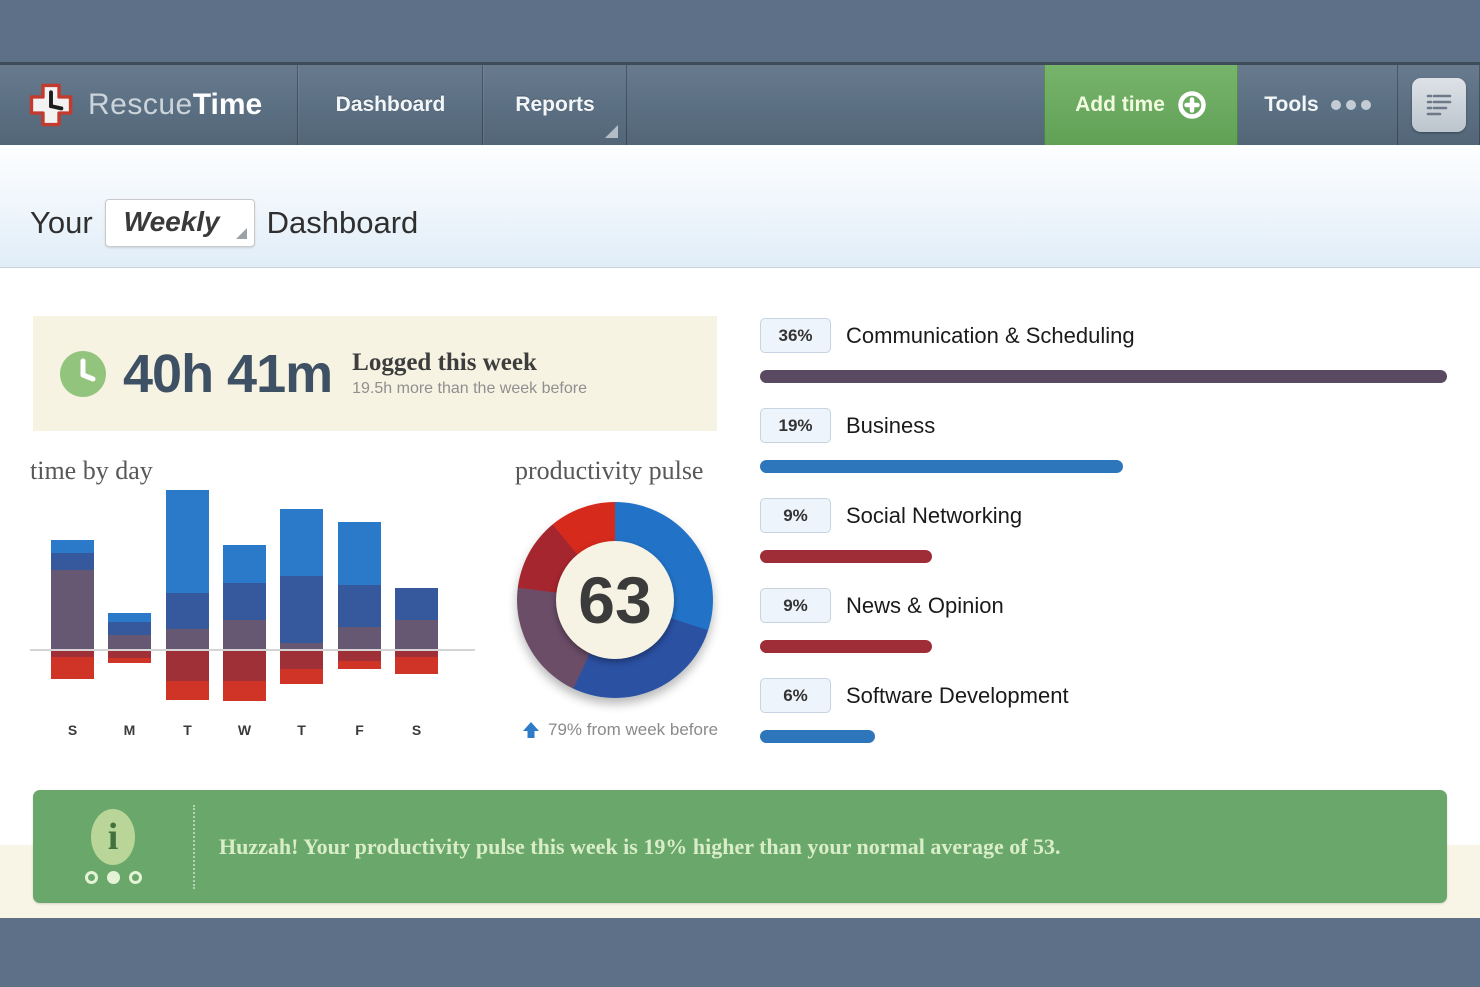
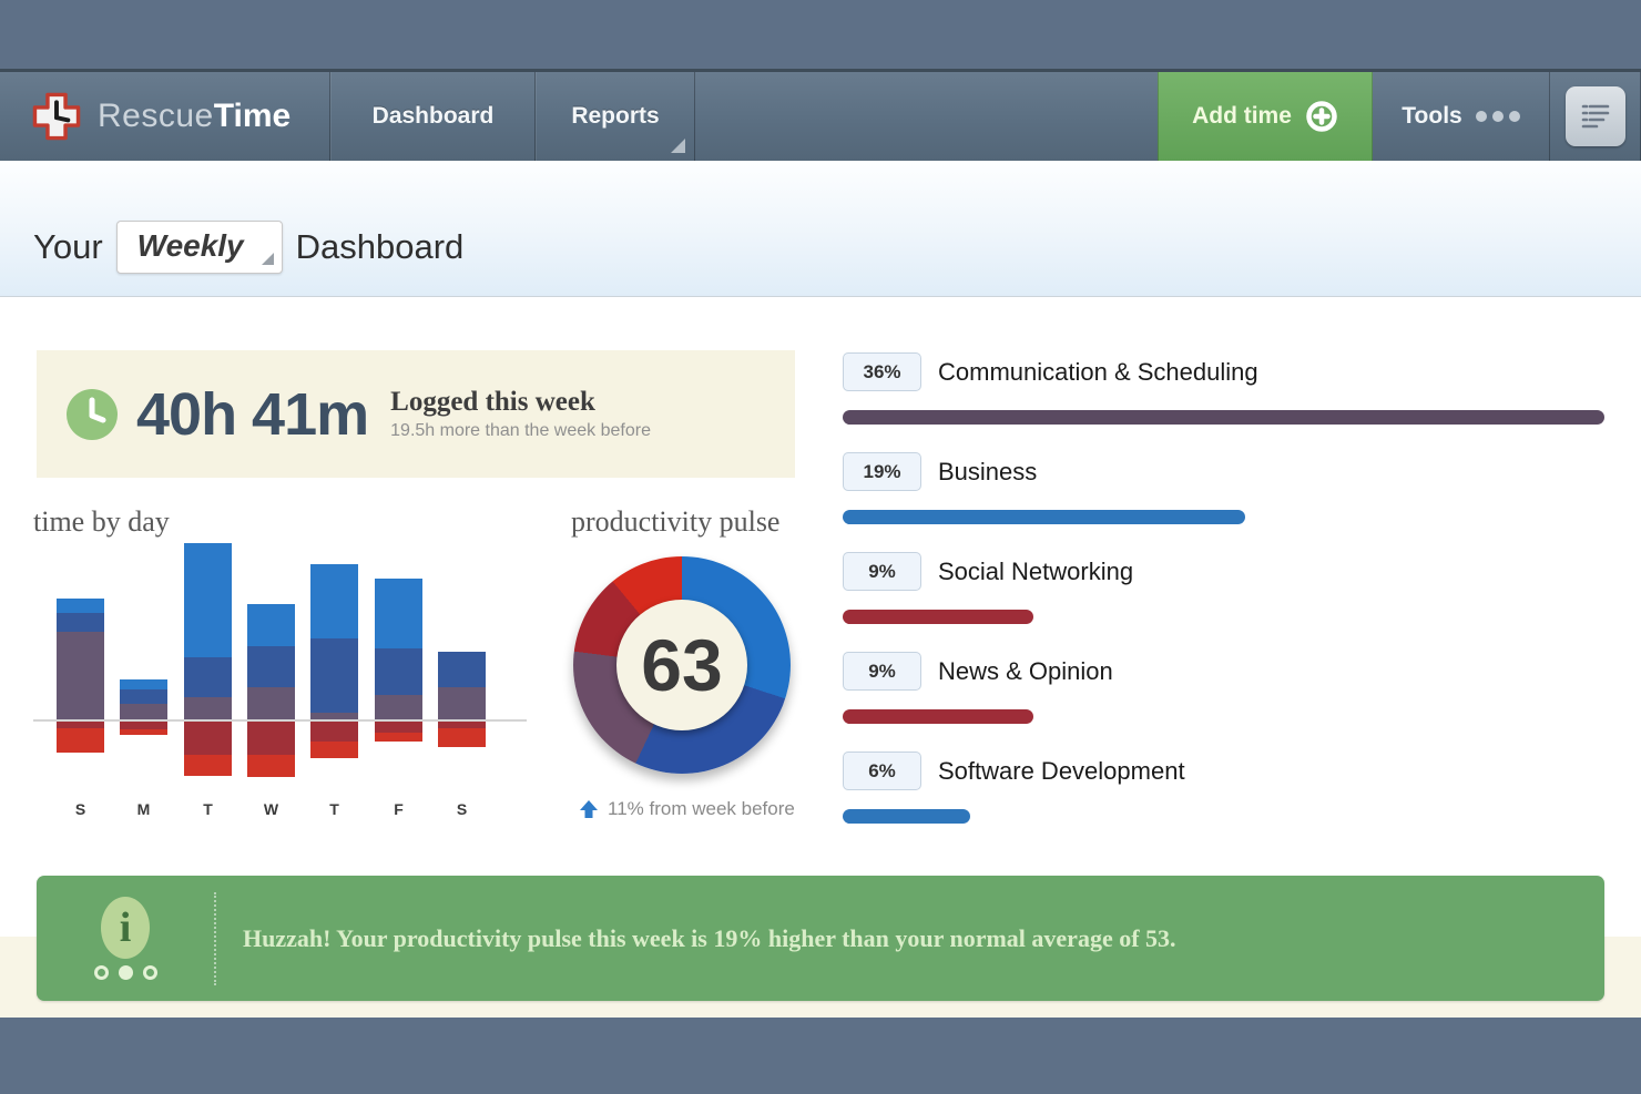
  Rescue
  Time
  Dashboard
  Reports
  Add time
  Tools
  Your
  Weekly
  Dashboard
  40h 41m
  Logged this week
  19.5h more than the week before
  time by day
  productivity pulse
  S
  M
  T
  W
  T
  F
  S
  63
- 79% from week before
+ 11% from week before
  36%
  Communication & Scheduling
  19%
  Business
  9%
  Social Networking
  9%
  News & Opinion
  6%
  Software Development
  i
  Huzzah! Your productivity pulse this week is 19% higher than your normal average of 53.
